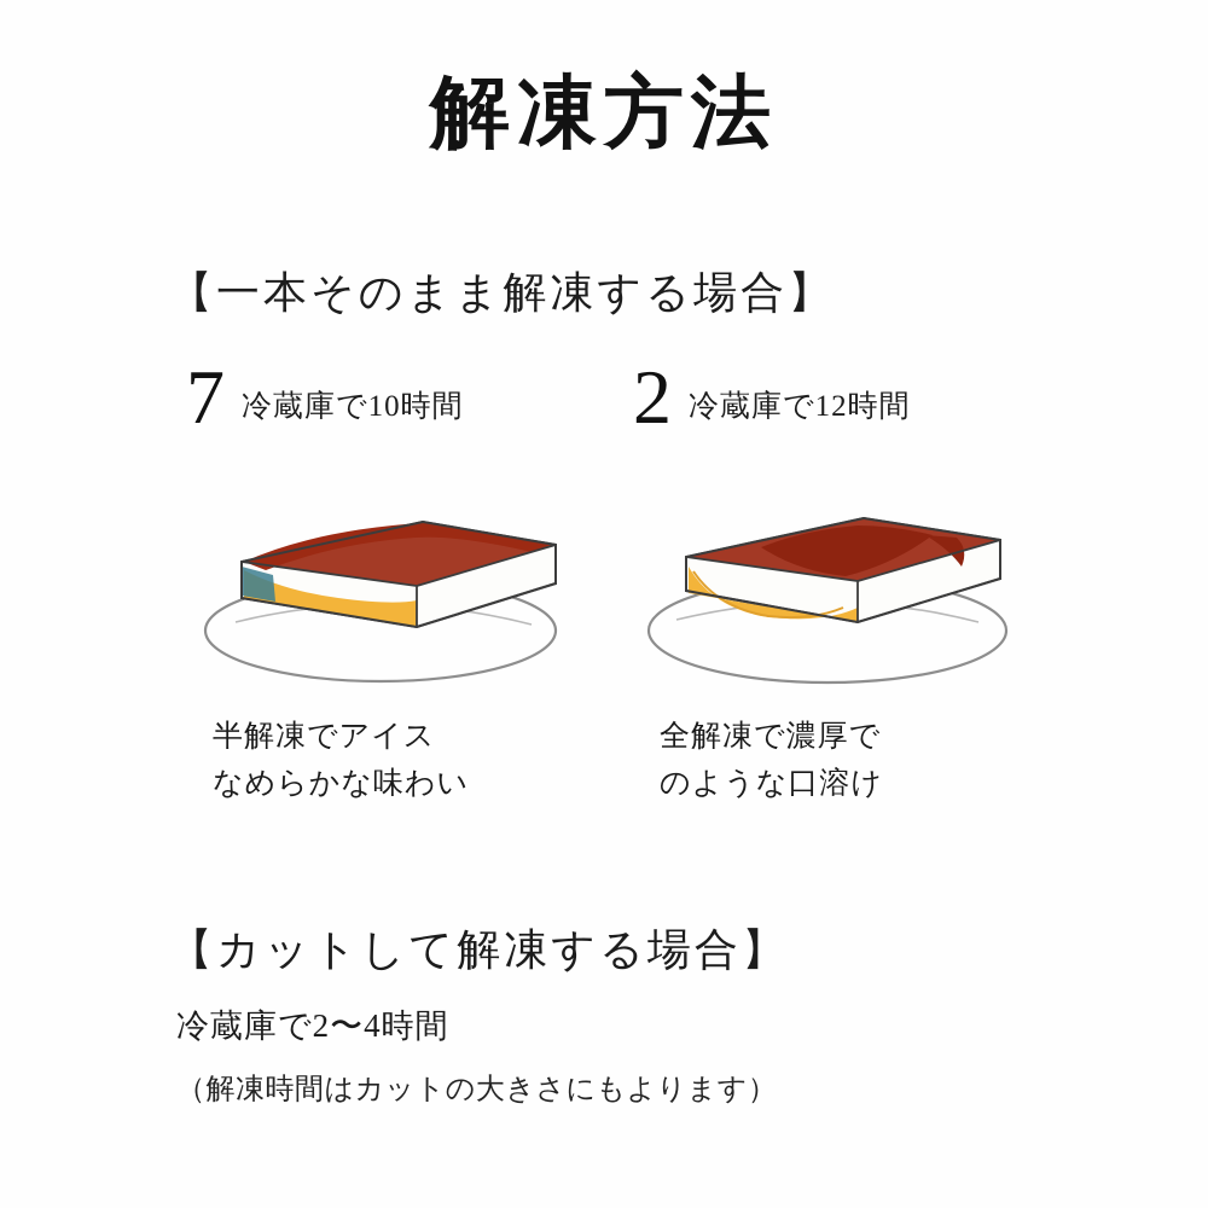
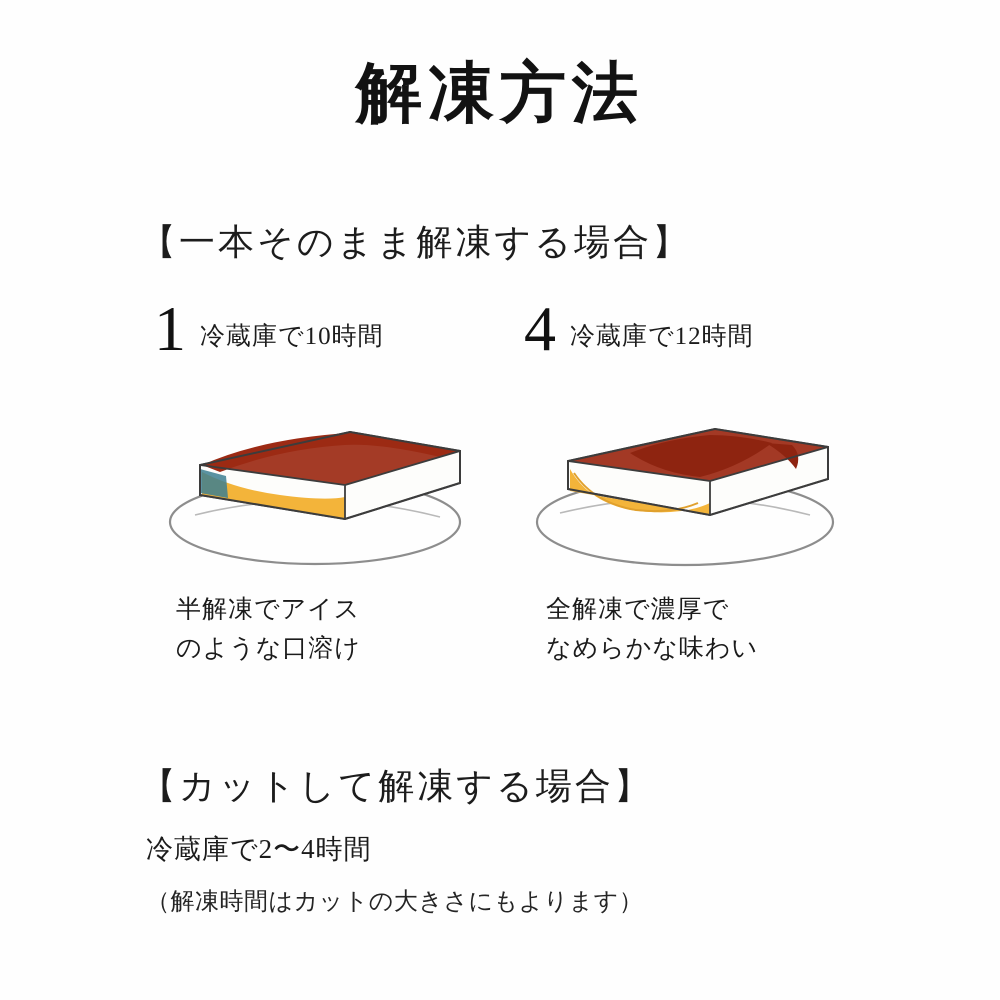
  解凍方法
  【一本そのまま解凍する場合】
- 7
+ 1
  冷蔵庫で10時間
  半解凍でアイス
- なめらかな味わい
+ のような口溶け
- 2
+ 4
  冷蔵庫で12時間
  全解凍で濃厚で
- のような口溶け
+ なめらかな味わい
  【カットして解凍する場合】
  冷蔵庫で2〜4時間
  （解凍時間はカットの大きさにもよります）
